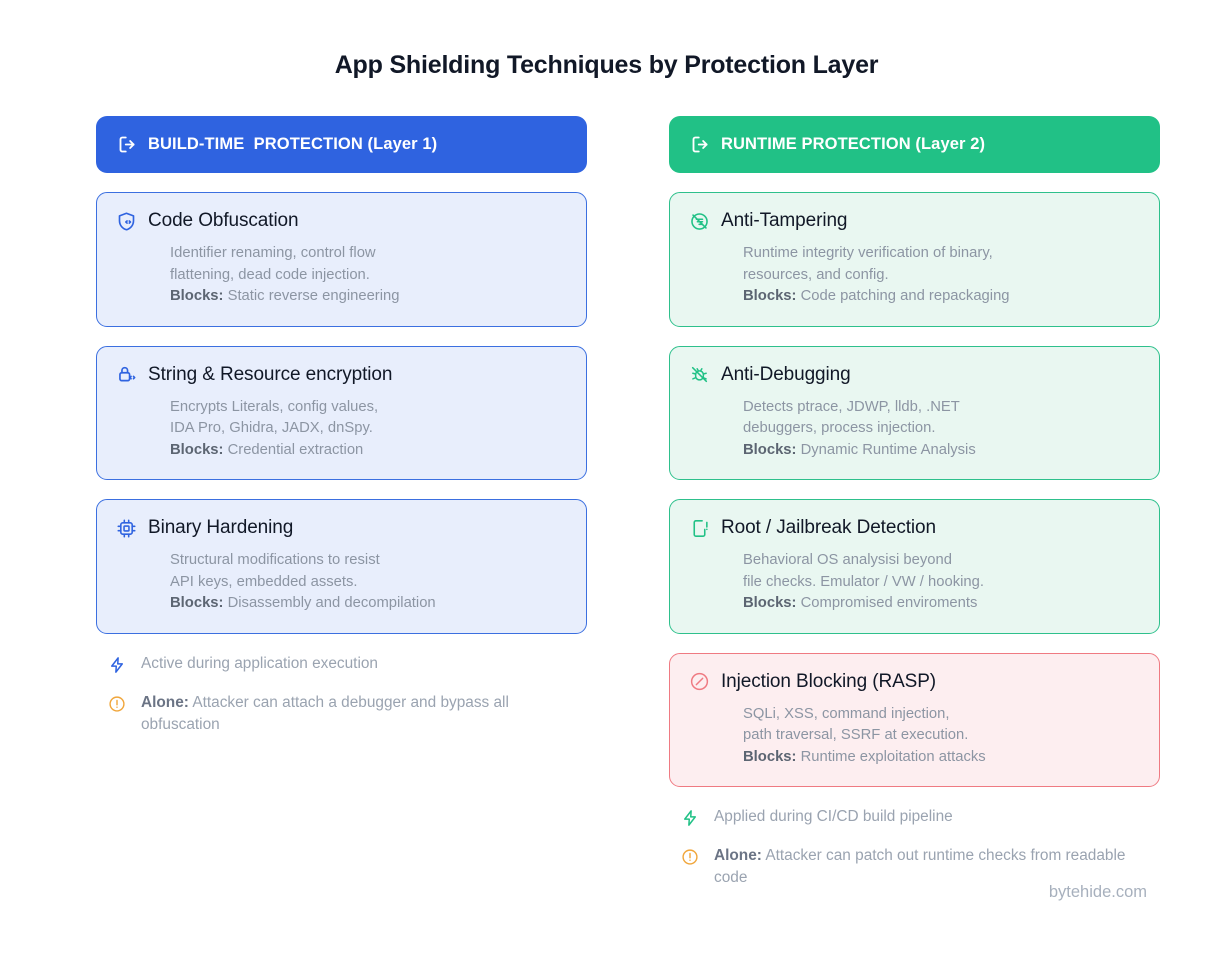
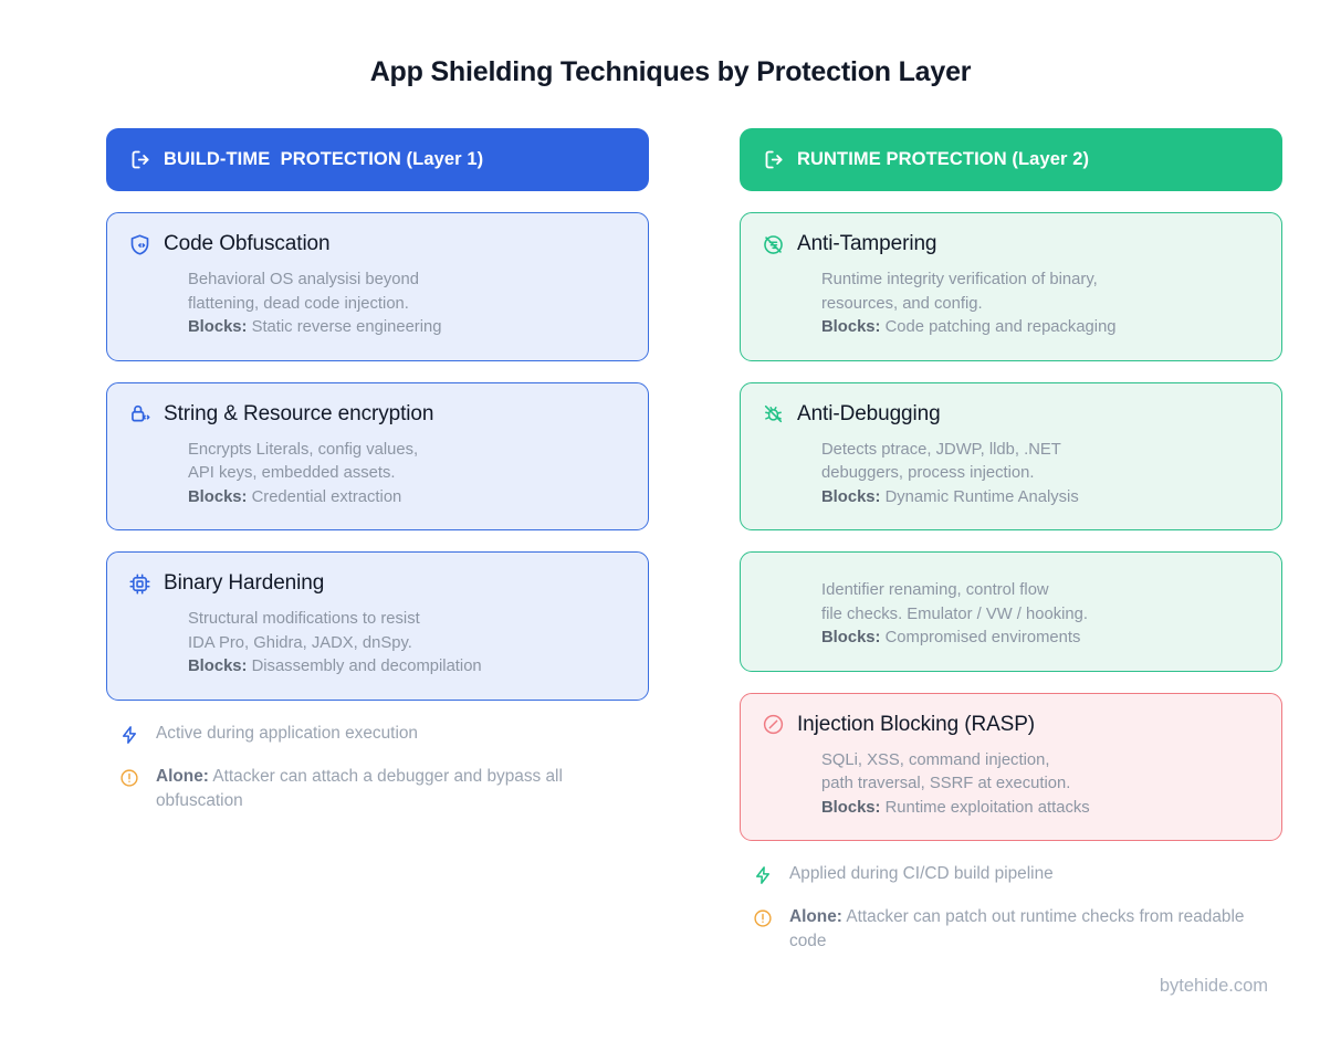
  App Shielding Techniques by Protection Layer
  BUILD-TIME PROTECTION (Layer 1)
  Code Obfuscation
- Identifier renaming, control flow
+ Behavioral OS analysisi beyond
  flattening, dead code injection.
  Blocks: Static reverse engineering
  String & Resource encryption
  Encrypts Literals, config values,
- IDA Pro, Ghidra, JADX, dnSpy.
+ API keys, embedded assets.
  Blocks: Credential extraction
  Binary Hardening
  Structural modifications to resist
- API keys, embedded assets.
+ IDA Pro, Ghidra, JADX, dnSpy.
  Blocks: Disassembly and decompilation
  Active during application execution
  Alone: Attacker can attach a debugger and bypass all obfuscation
  RUNTIME PROTECTION (Layer 2)
  Anti-Tampering
  Runtime integrity verification of binary,
  resources, and config.
  Blocks: Code patching and repackaging
  Anti-Debugging
  Detects ptrace, JDWP, lldb, .NET
  debuggers, process injection.
  Blocks: Dynamic Runtime Analysis
- Root / Jailbreak Detection
- Behavioral OS analysisi beyond
+ Identifier renaming, control flow
  file checks. Emulator / VW / hooking.
  Blocks: Compromised enviroments
  Injection Blocking (RASP)
  SQLi, XSS, command injection,
  path traversal, SSRF at execution.
  Blocks: Runtime exploitation attacks
  Applied during CI/CD build pipeline
  Alone: Attacker can patch out runtime checks from readable code
  bytehide.com
